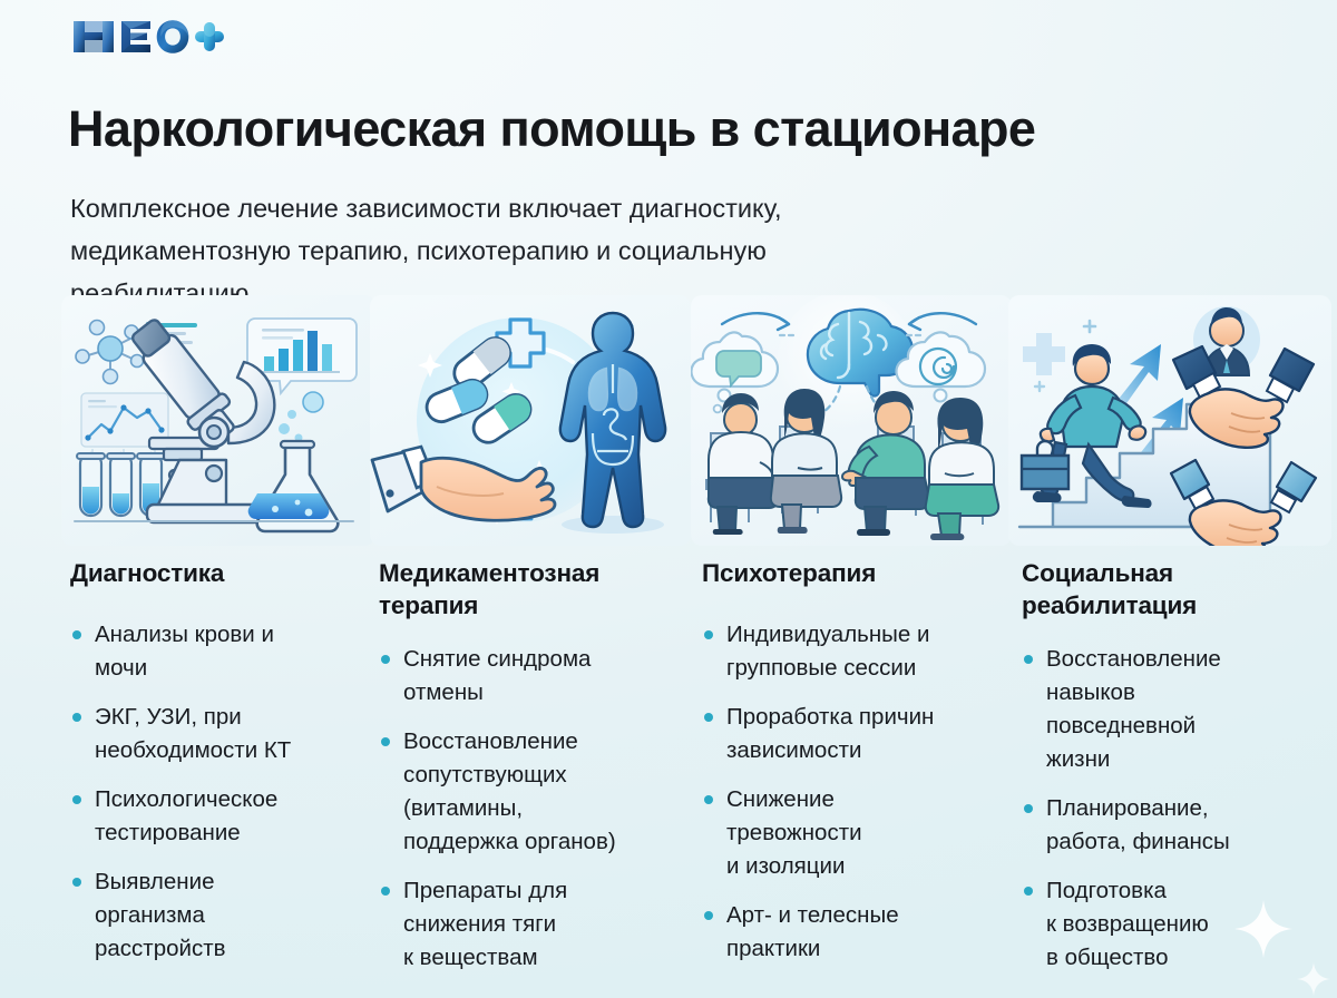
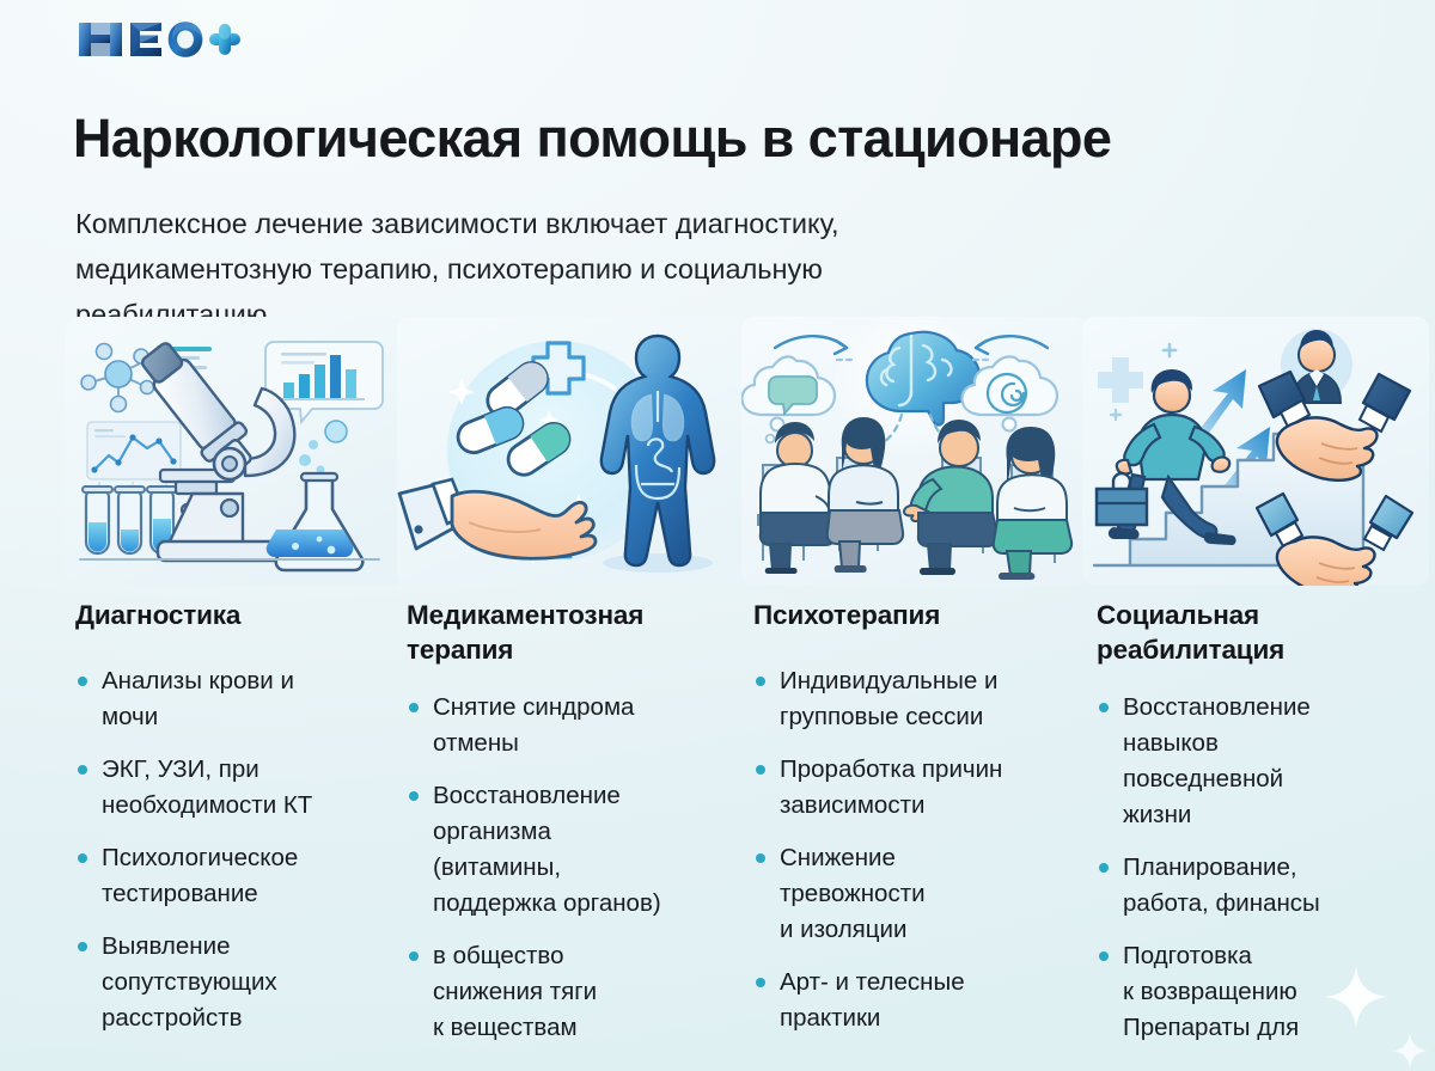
  Наркологическая помощь в стационаре
  Комплексное лечение зависимости включает диагностику,
  медикаментозную терапию, психотерапию и социальную
  реабилитацию.
  Диагностика
  Анализы крови и
  мочи
  ЭКГ, УЗИ, при
  необходимости КТ
  Психологическое
  тестирование
  Выявление
- организма
+ сопутствующих
  расстройств
  Медикаментозная
  терапия
  Снятие синдрома
  отмены
  Восстановление
- сопутствующих
+ организма
  (витамины,
  поддержка органов)
- Препараты для
+ в общество
  снижения тяги
  к веществам
  Психотерапия
  Индивидуальные и
  групповые сессии
  Проработка причин
  зависимости
  Снижение
  тревожности
  и изоляции
  Арт- и телесные
  практики
  Социальная
  реабилитация
  Восстановление
  навыков
  повседневной
  жизни
  Планирование,
  работа, финансы
  Подготовка
  к возвращению
- в общество
+ Препараты для
